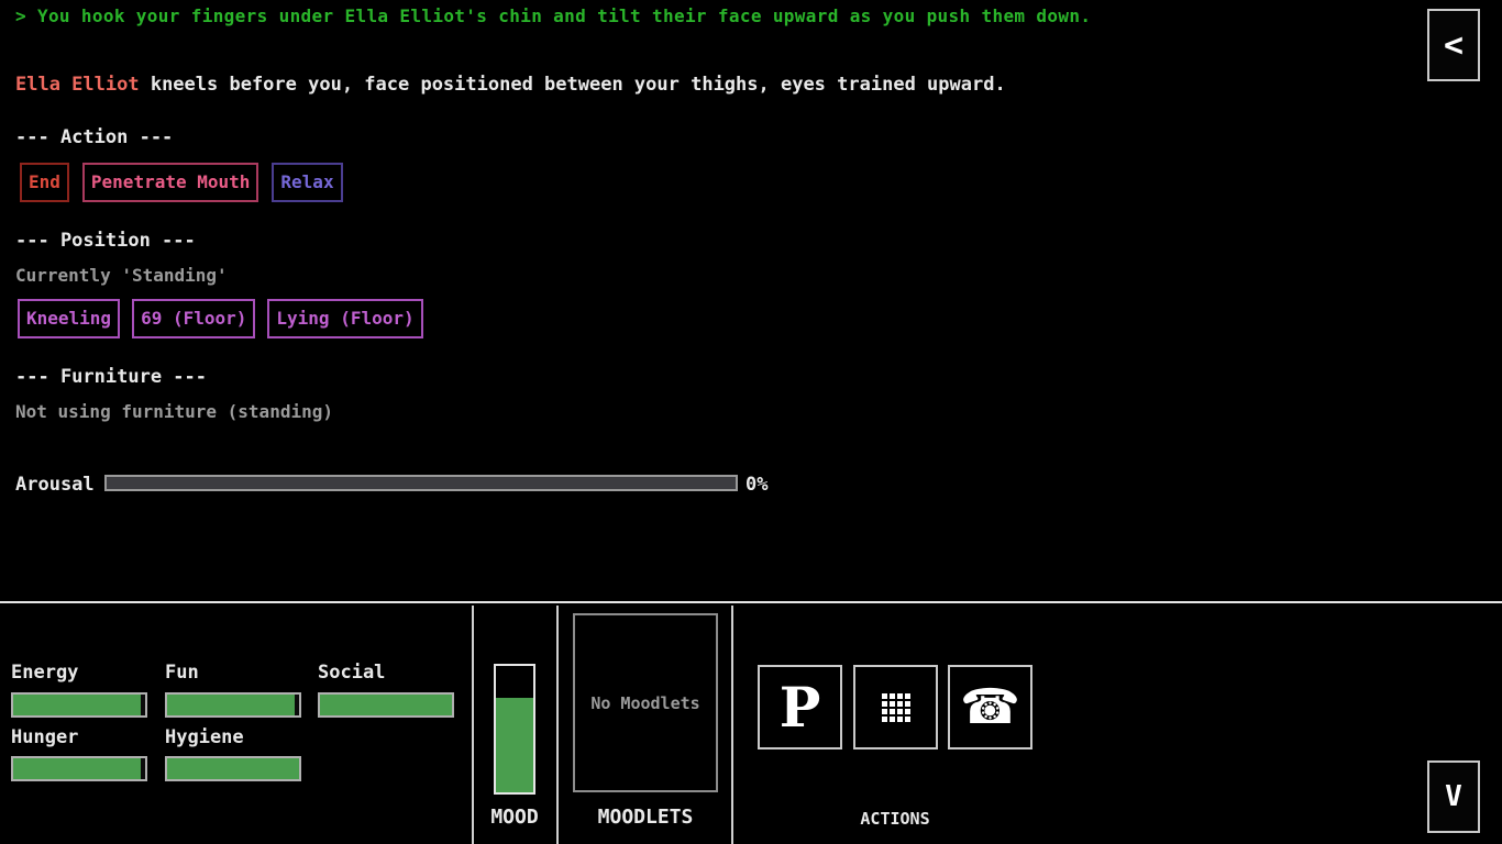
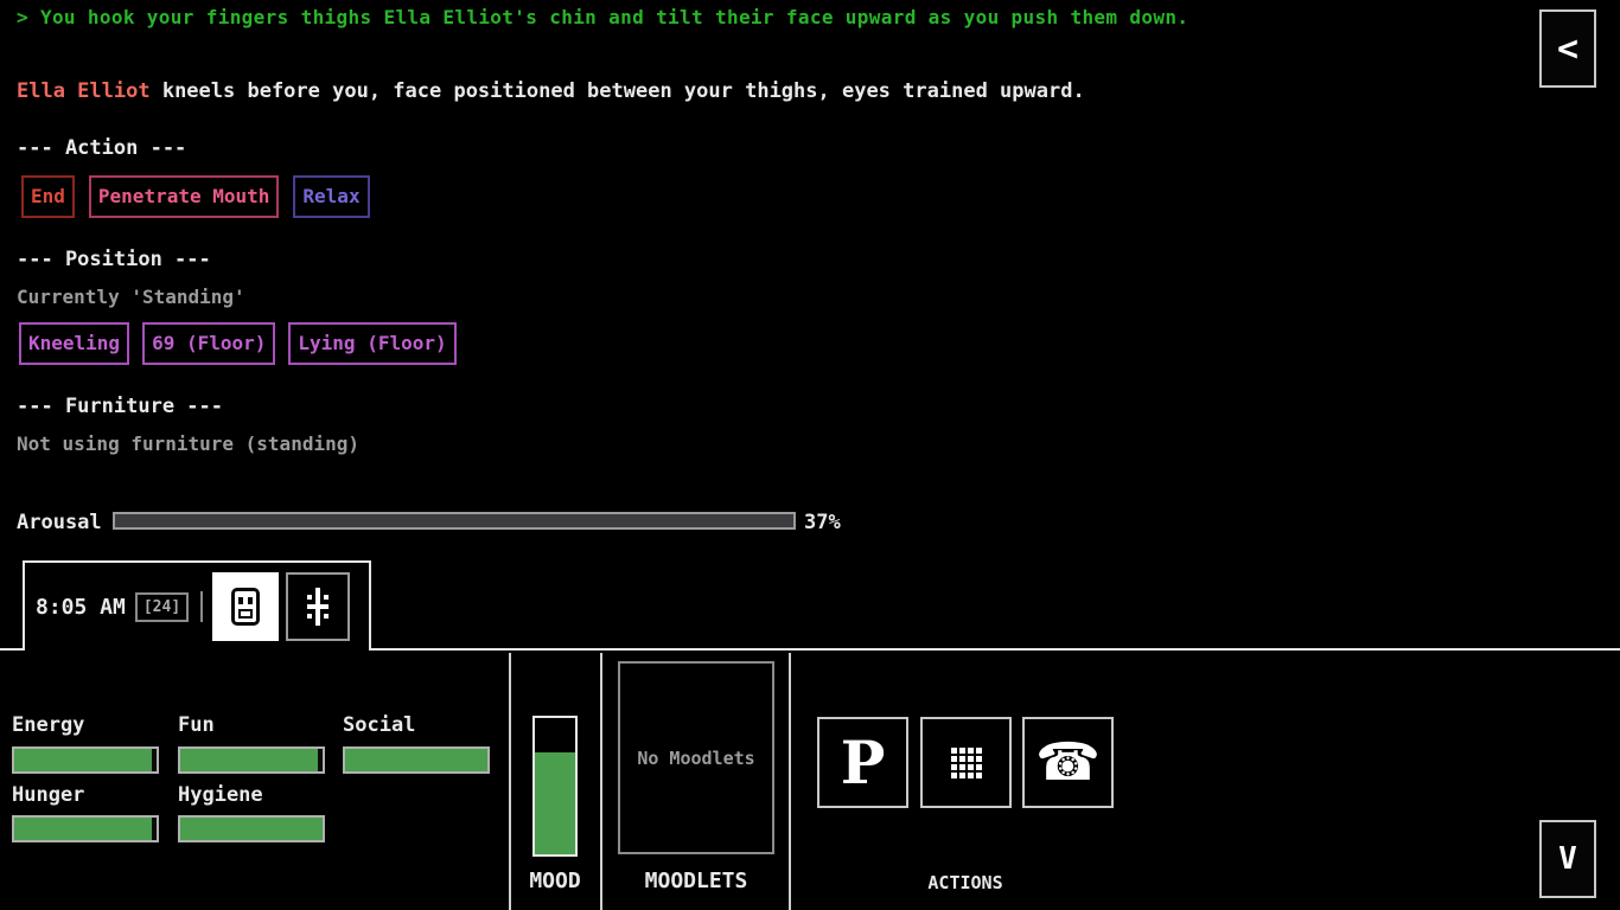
- > You hook your fingers under Ella Elliot's chin and tilt their face upward as you push them down.
+ > You hook your fingers thighs Ella Elliot's chin and tilt their face upward as you push them down.
  Ella Elliot kneels before you, face positioned between your thighs, eyes trained upward.
  --- Action ---
  End
  Penetrate Mouth
  Relax
  --- Position ---
  Currently 'Standing'
  Kneeling
  69 (Floor)
  Lying (Floor)
  --- Furniture ---
  Not using furniture (standing)
  Arousal
- 0%
+ 37%
+ 8:05 AM
+ [24]
  Energy
  Fun
  Social
  Hunger
  Hygiene
  MOOD
  No Moodlets
  MOODLETS
  P
  ☎
  ACTIONS
  <
  V
